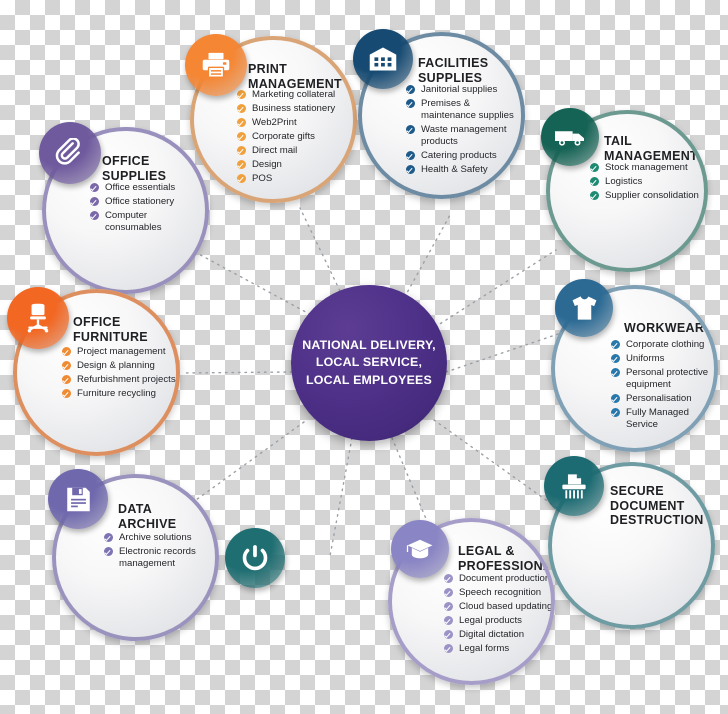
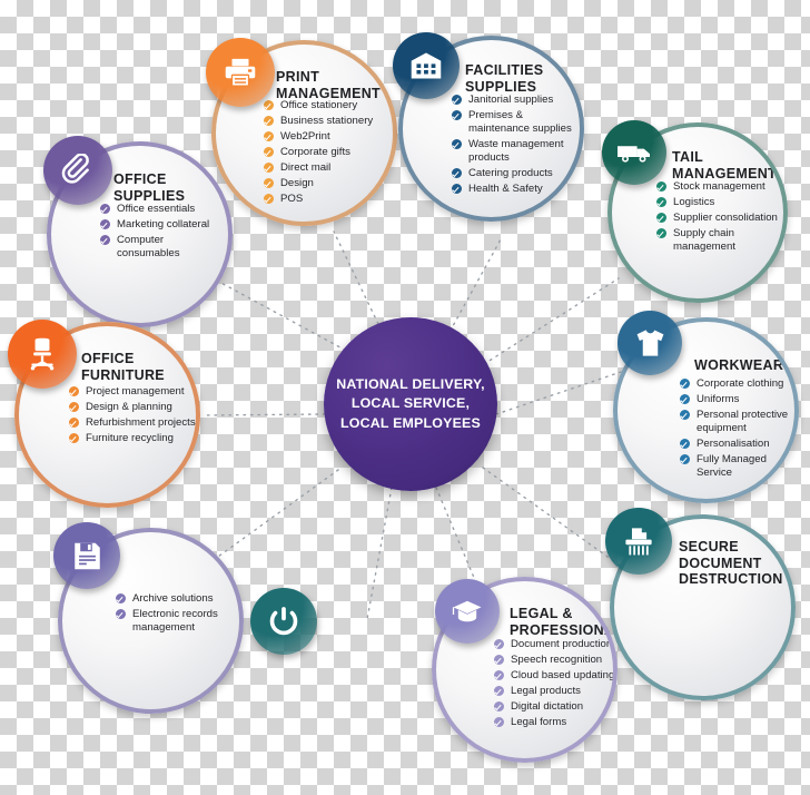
  OFFICE
  SUPPLIES
  Office essentials
- Office stationery
+ Marketing collateral
  Computer consumables
  PRINT
  MANAGEMENT
- Marketing collateral
+ Office stationery
  Business stationery
  Web2Print
  Corporate gifts
  Direct mail
  Design
  POS
  FACILITIES
  SUPPLIES
  Janitorial supplies
  Premises & maintenance supplies
  Waste management products
  Catering products
  Health & Safety
  TAIL
  MANAGEMENT
  Stock management
  Logistics
  Supplier consolidation
+ Supply chain management
  OFFICE
  FURNITURE
  Project management
  Design & planning
  Refurbishment projects
  Furniture recycling
  NATIONAL DELIVERY,
  LOCAL SERVICE,
  LOCAL EMPLOYEES
  WORKWEAR
  Corporate clothing
  Uniforms
  Personal protective equipment
  Personalisation
  Fully Managed Service
  SECURE
  DOCUMENT
  DESTRUCTION
  LEGAL &
  PROFESSIONA
  Document production
  Speech recognition
  Cloud based updating
  Legal products
  Digital dictation
  Legal forms
- DATA
- ARCHIVE
  Archive solutions
  Electronic records management
